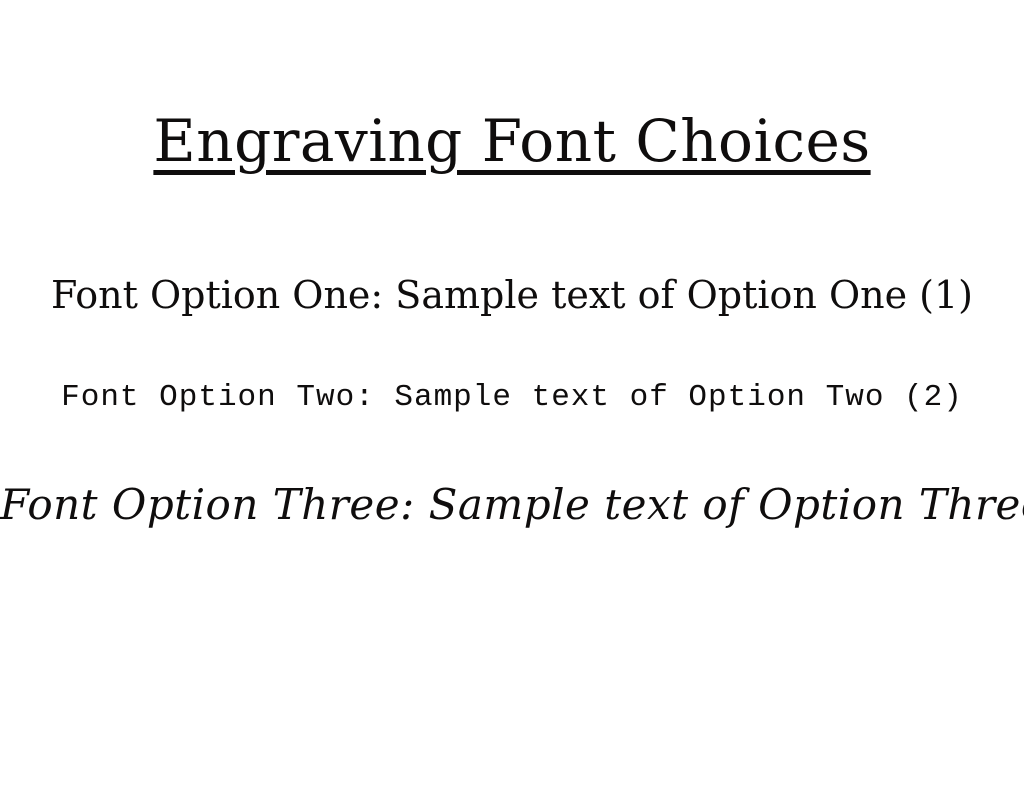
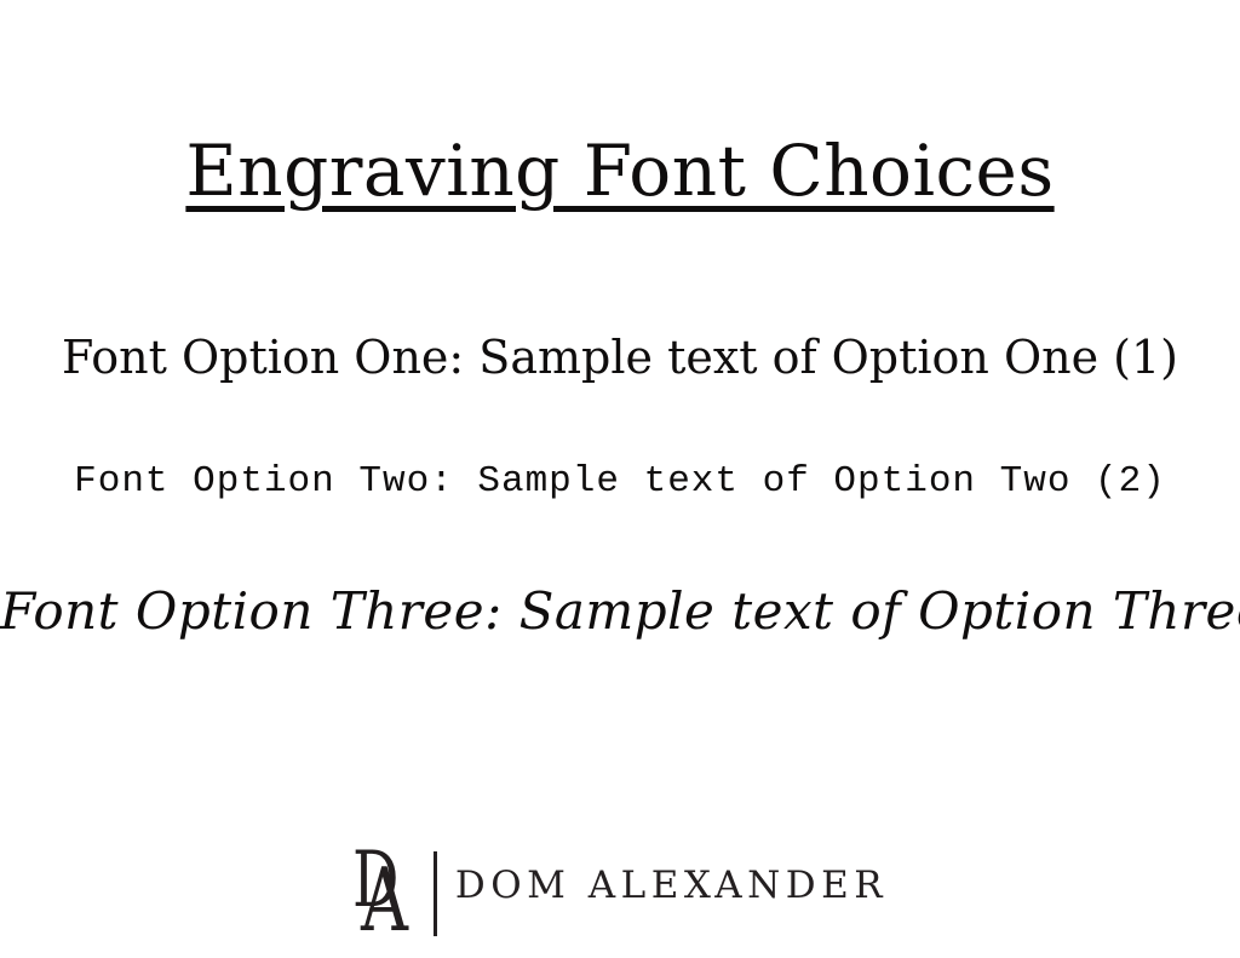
  Engraving Font Choices
  Font Option One: Sample text of Option One (1)
  Font Option Two: Sample text of Option Two (2)
  Font Option Three: Sample text of Option Thre
+ D
+ A
+ DOM ALEXANDER
